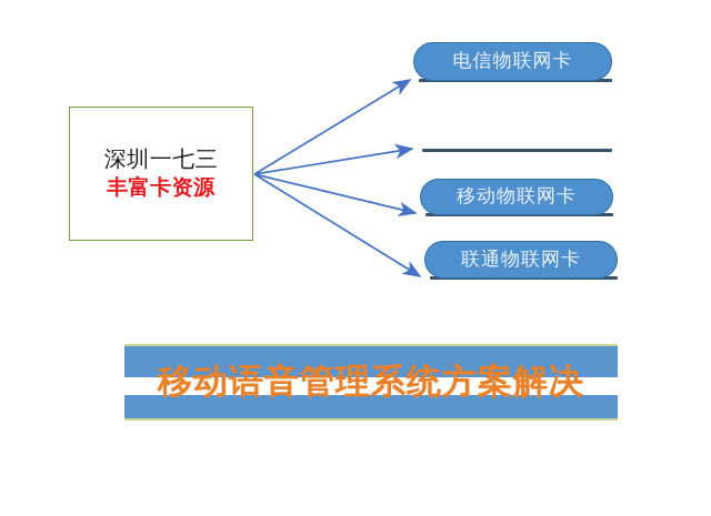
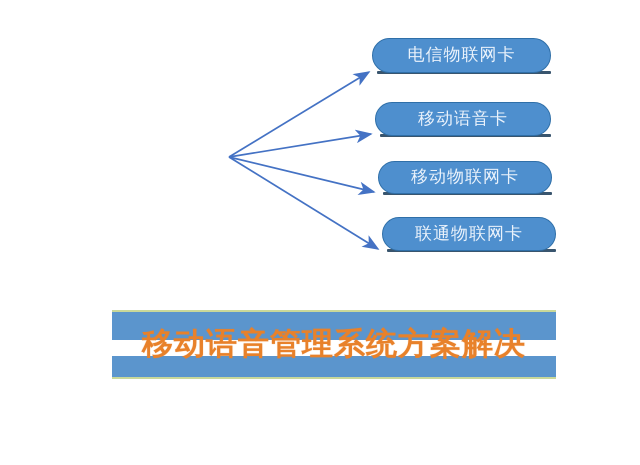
- 深圳一七三
- 丰富卡资源
  电信物联网卡
+ 移动语音卡
  移动物联网卡
  联通物联网卡
  移动语音管理系统方案解决
